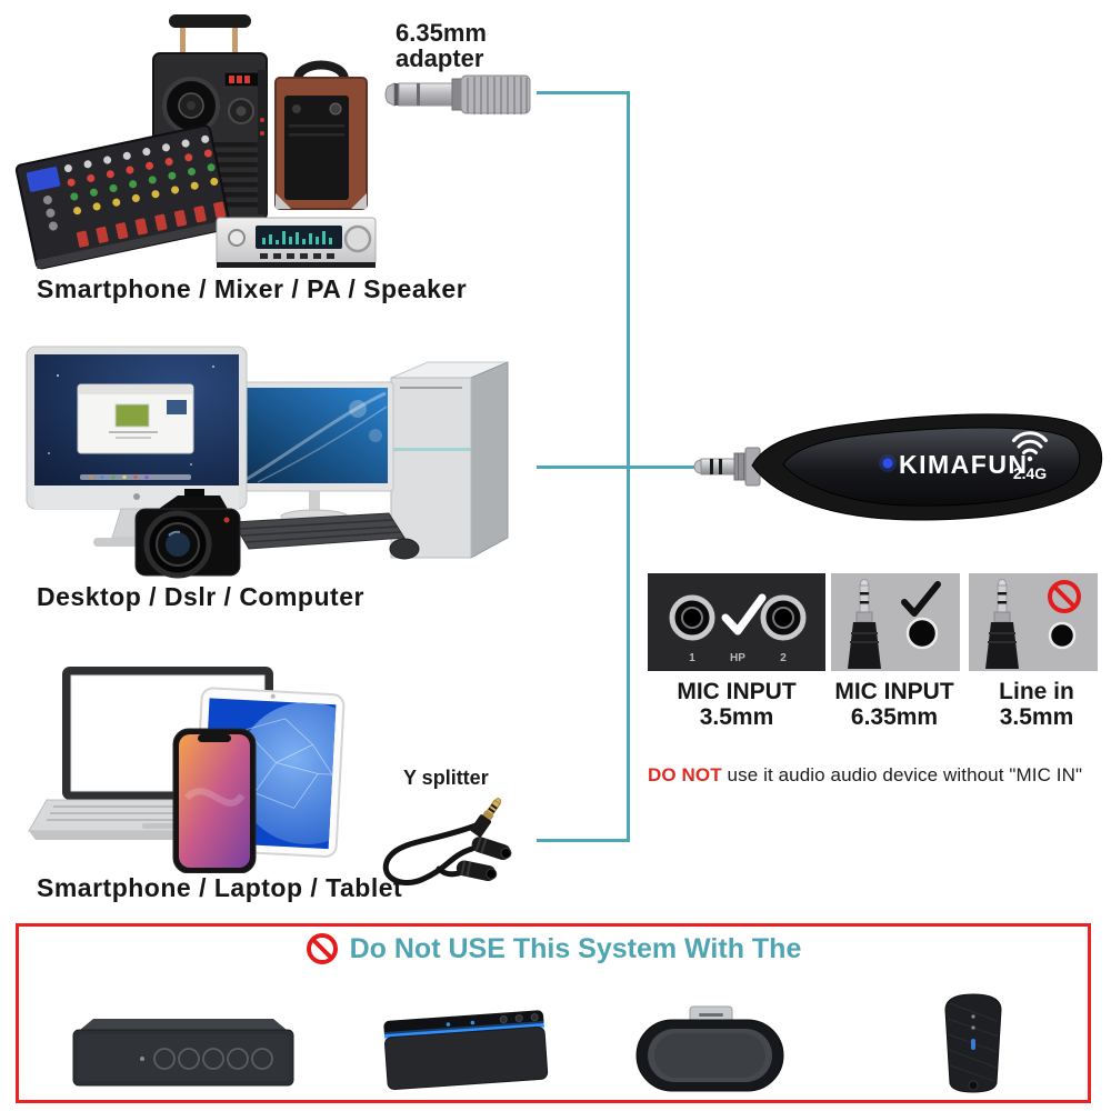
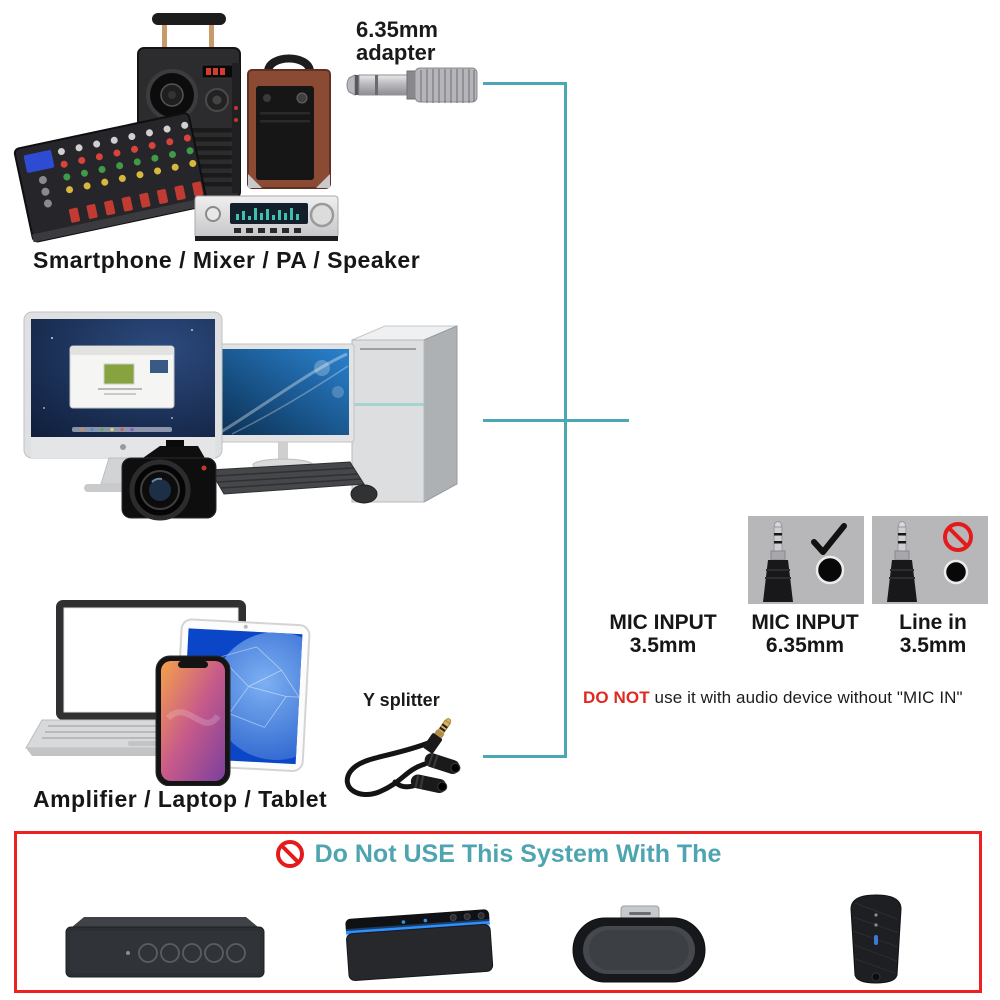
  Smartphone / Mixer / PA / Speaker
  6.35mm
  adapter
- Desktop / Dslr / Computer
- KIMAFUN
- 2.4G
- 1
- HP
- 2
  MIC INPUT
  3.5mm
  MIC INPUT
  6.35mm
  Line in
  3.5mm
- DO NOT use it audio audio device without "MIC IN"
+ DO NOT use it with audio device without "MIC IN"
  Y splitter
- Smartphone / Laptop / Tablet
+ Amplifier / Laptop / Tablet
  Do Not USE This System With The
